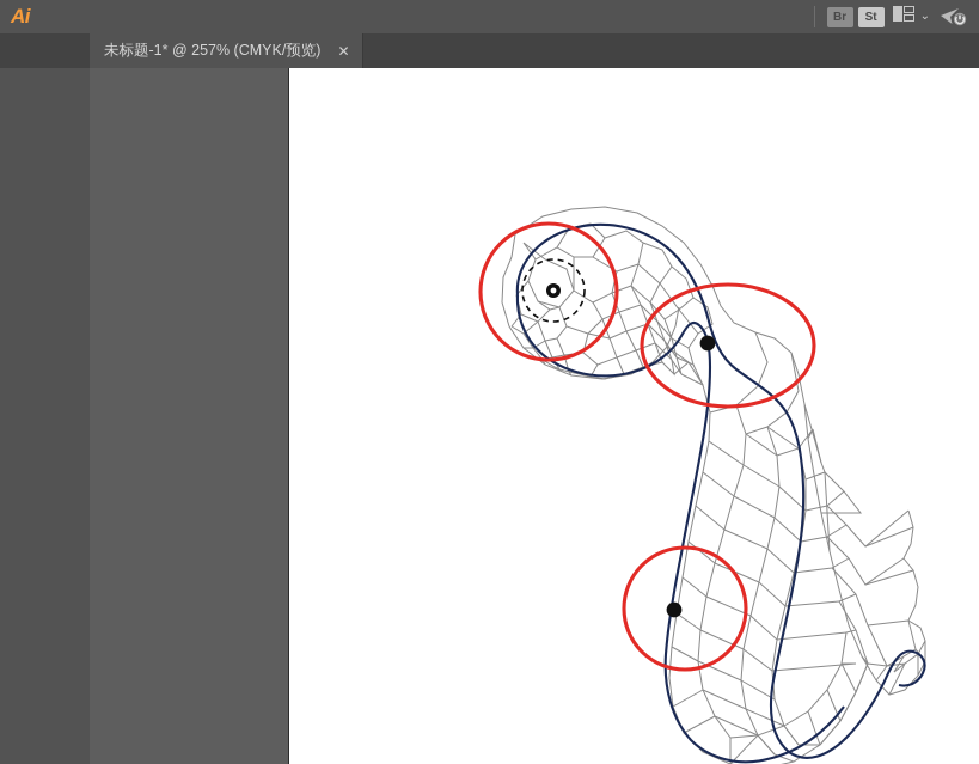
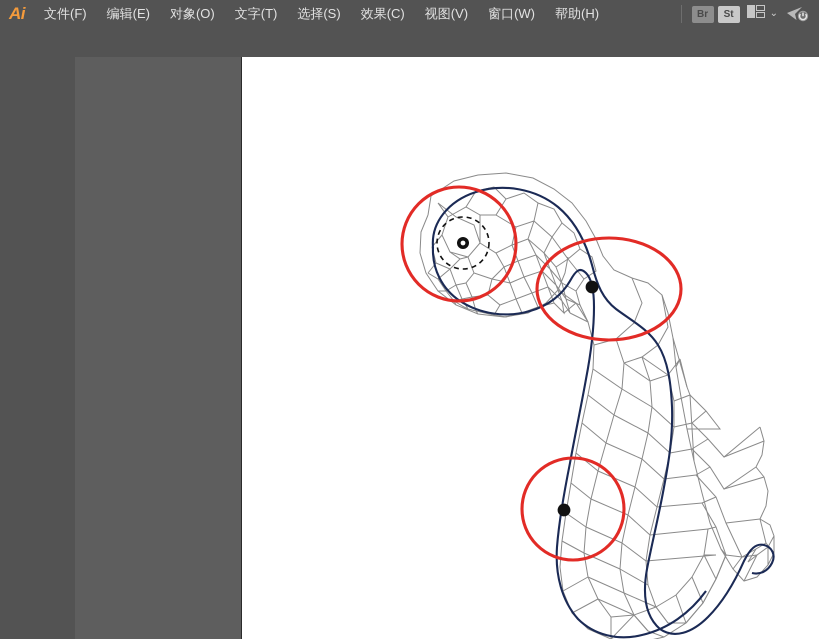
  Ai
+ 文件(F)
+ 编辑(E)
+ 对象(O)
+ 文字(T)
+ 选择(S)
+ 效果(C)
+ 视图(V)
+ 窗口(W)
+ 帮助(H)
  Br
  St
  ⌄
- 未标题-1* @ 257% (CMYK/预览)
- ✕
